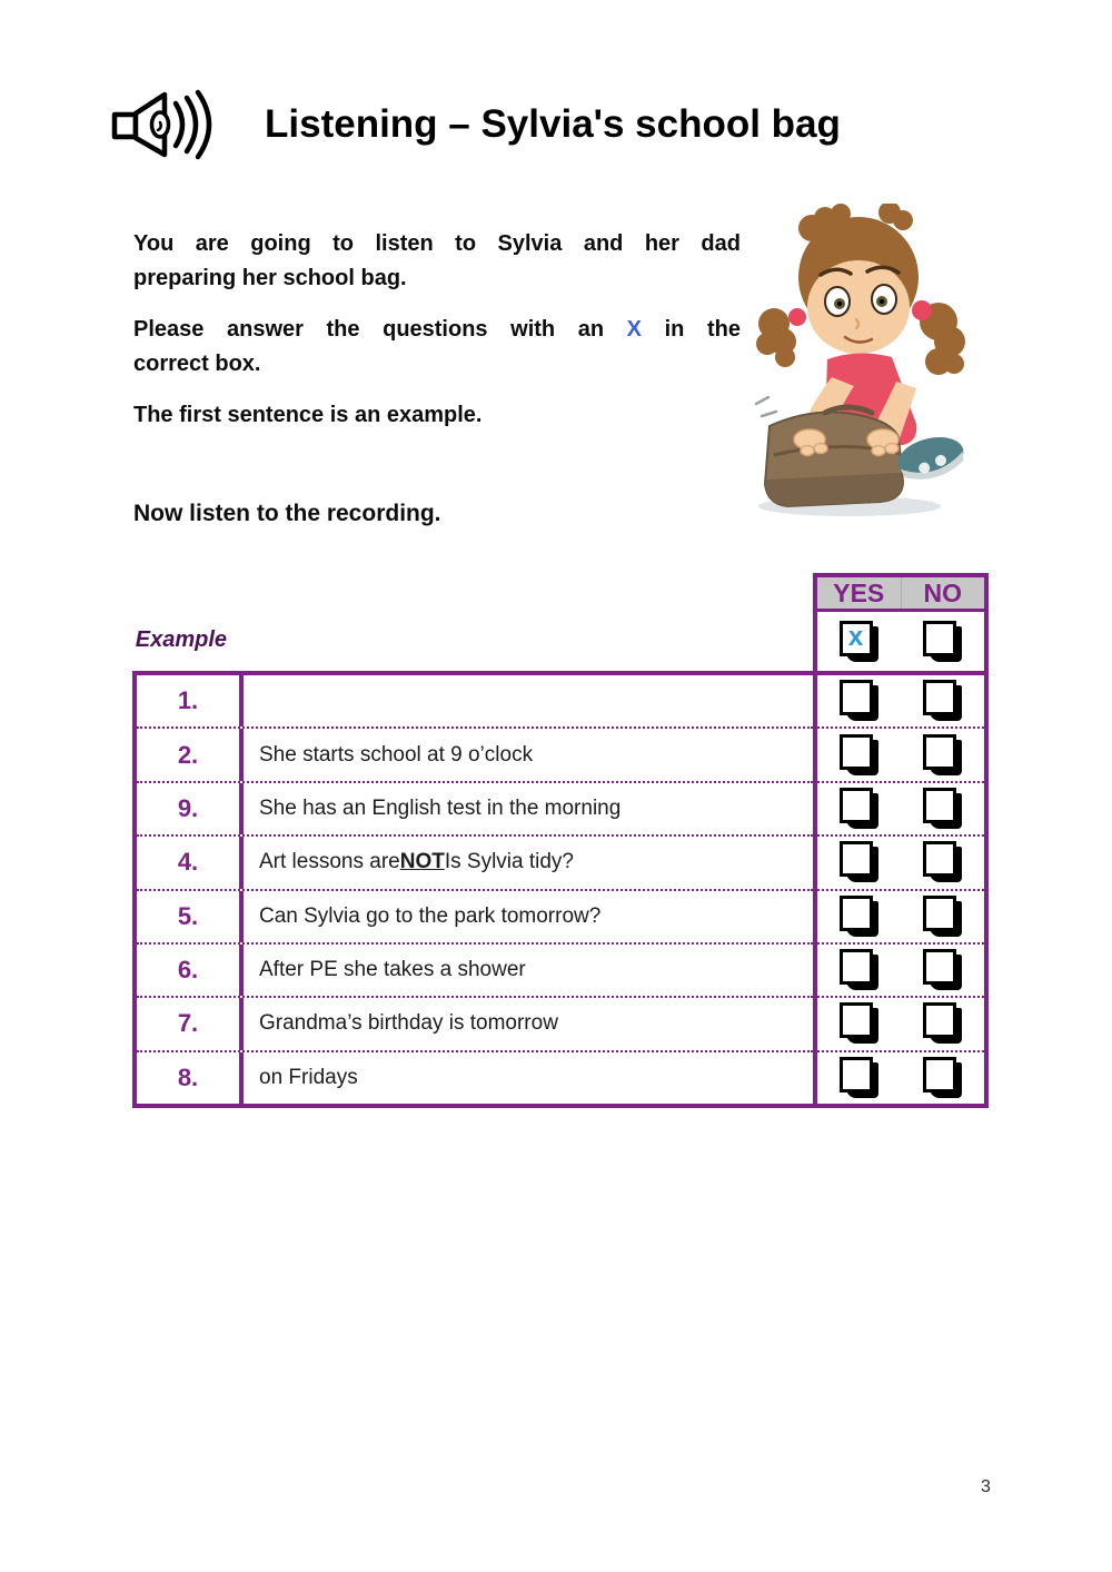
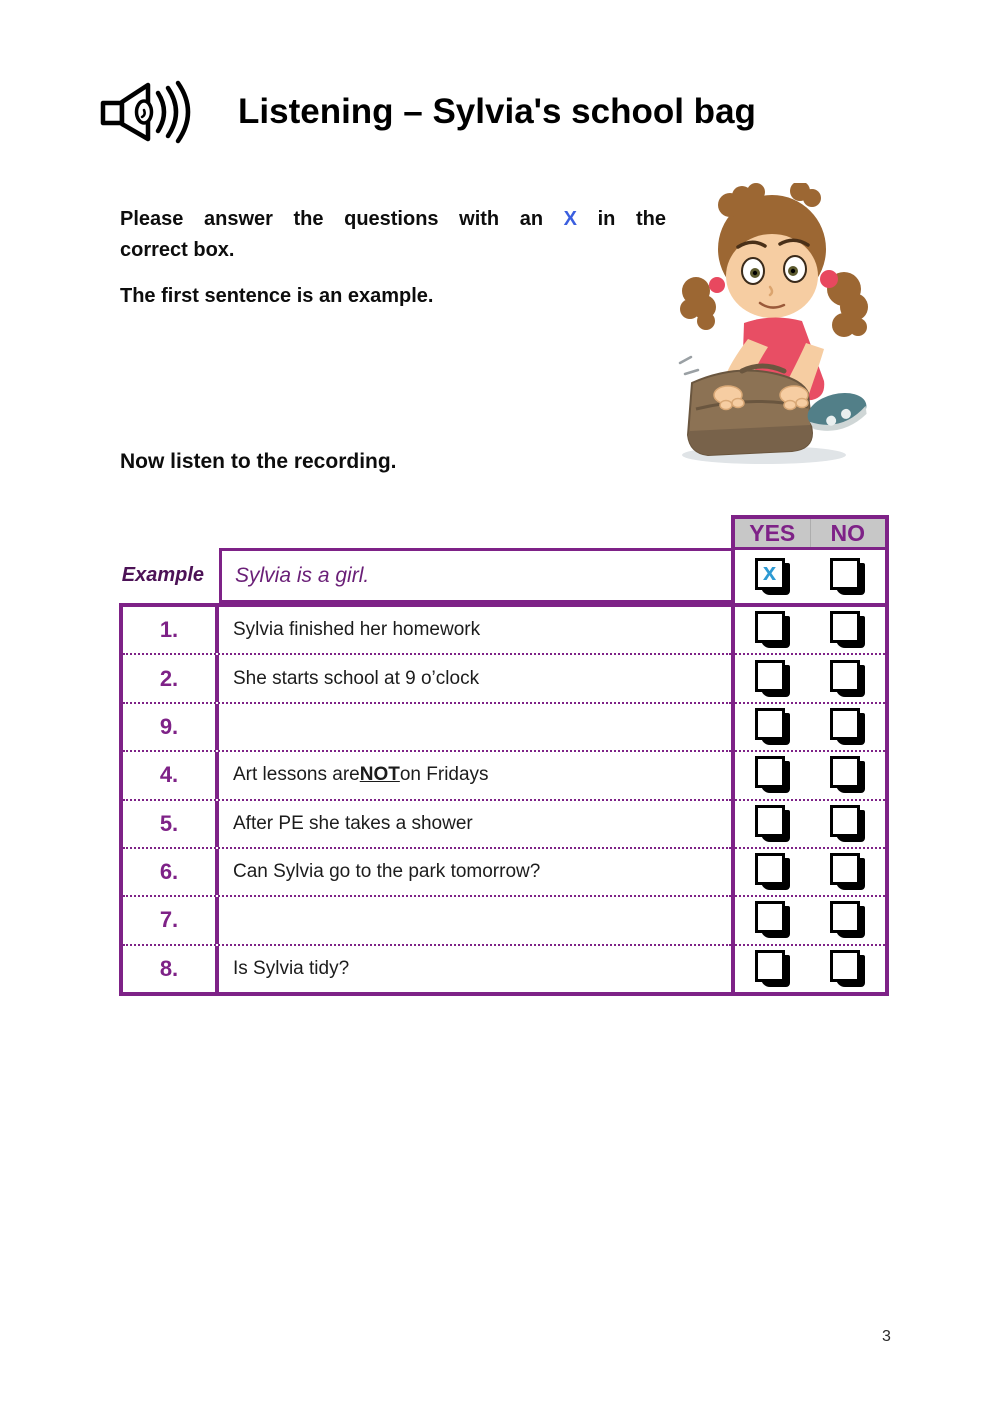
  Listening – Sylvia's school bag
- You are going to listen to Sylvia and her dad
- preparing her school bag.
  Please answer the questions with an X in the
  correct box.
  The first sentence is an example.
  Now listen to the recording.
  Example
+ Sylvia is a girl.
  1.
+ Sylvia finished her homework
  2.
  She starts school at 9 o’clock
  9.
- She has an English test in the morning
  4.
  Art lessons are
  NOT
- Is Sylvia tidy?
+ on Fridays
  5.
- Can Sylvia go to the park tomorrow?
+ After PE she takes a shower
  6.
- After PE she takes a shower
+ Can Sylvia go to the park tomorrow?
  7.
- Grandma’s birthday is tomorrow
  8.
- on Fridays
+ Is Sylvia tidy?
  YES
  NO
  x
  3
